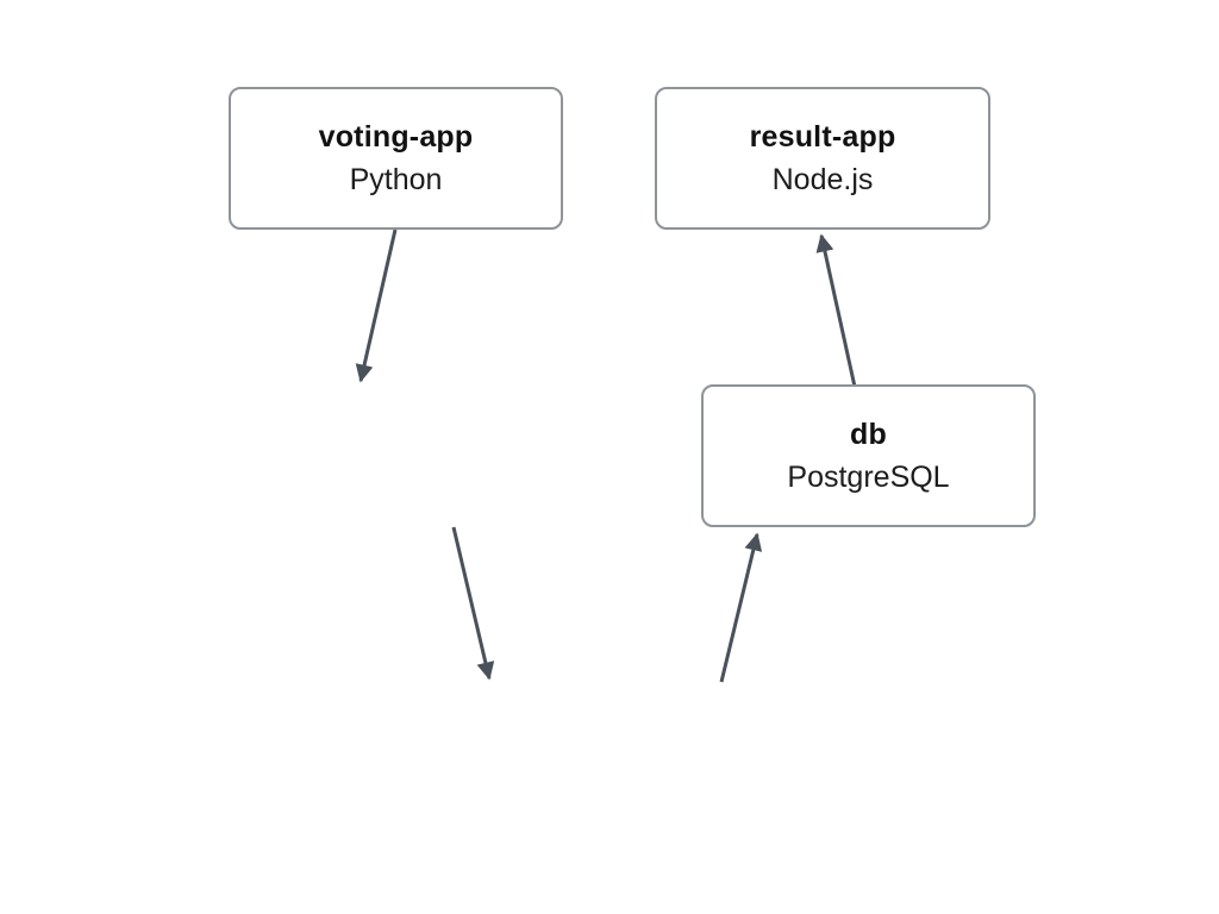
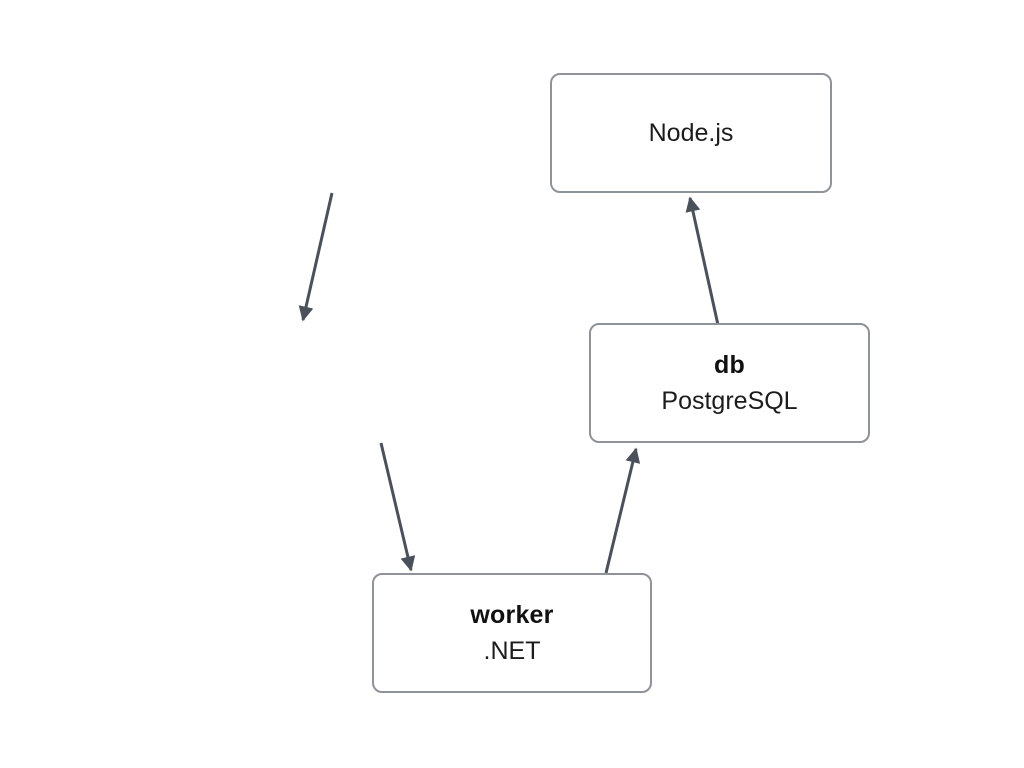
- voting-app
- Python
- result-app
  Node.js
  db
  PostgreSQL
+ worker
+ .NET
